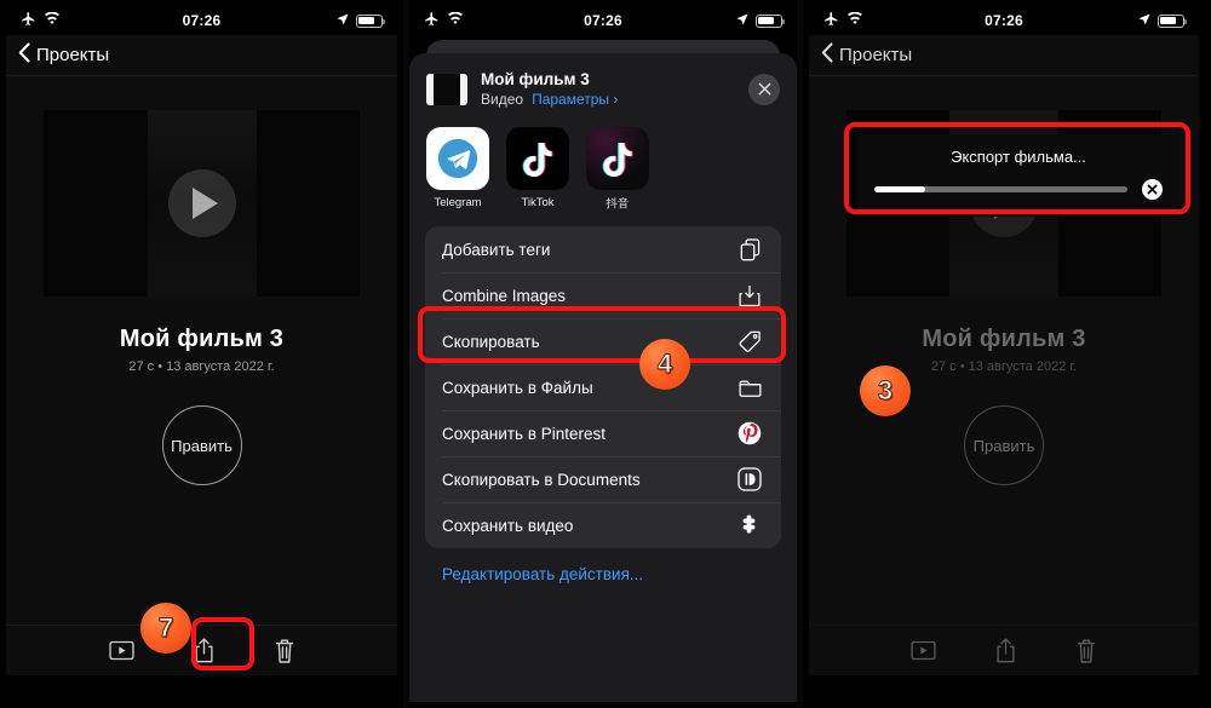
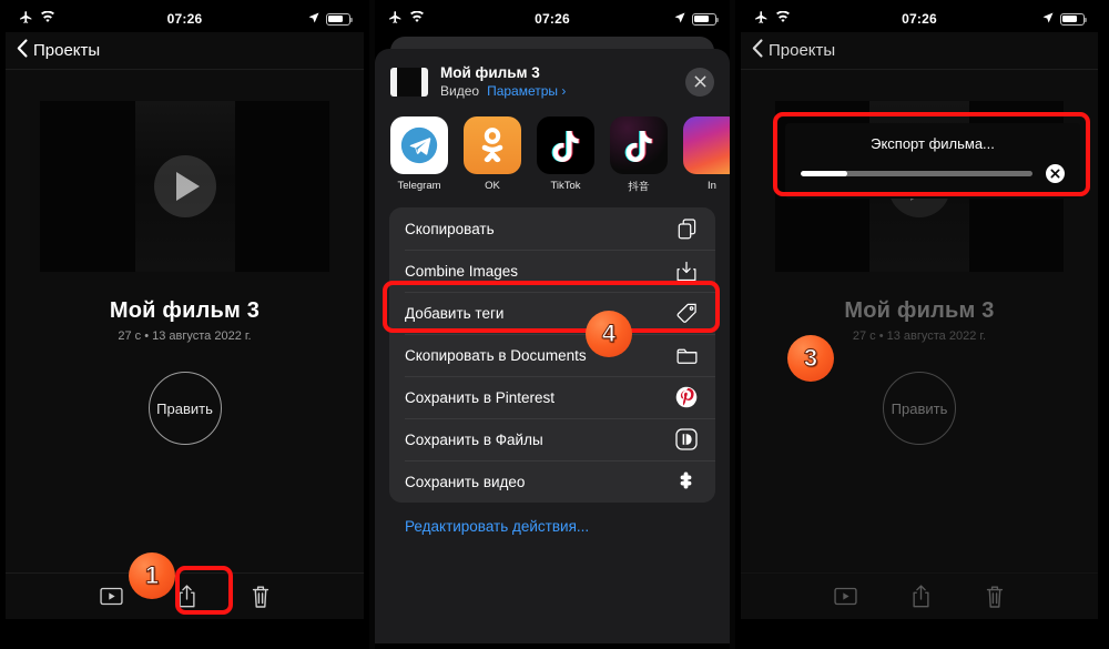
  07:26
  Проекты
  Мой фильм 3
  27 с • 13 августа 2022 г.
  Править
- 7
+ 1
  07:26
  Мой фильм 3
  Видео
  Параметры ›
  Telegram
+ OK
  TikTok
  抖音
+ In
- Добавить теги
+ Скопировать
  Combine Images
- Скопировать
+ Добавить теги
- Сохранить в Файлы
+ Скопировать в Documents
  Сохранить в Pinterest
- Скопировать в Documents
+ Сохранить в Файлы
  Сохранить видео
  Редактировать действия...
  4
  07:26
  Проекты
  Мой фильм 3
  27 с • 13 августа 2022 г.
  Править
  Экспорт фильма...
  3
